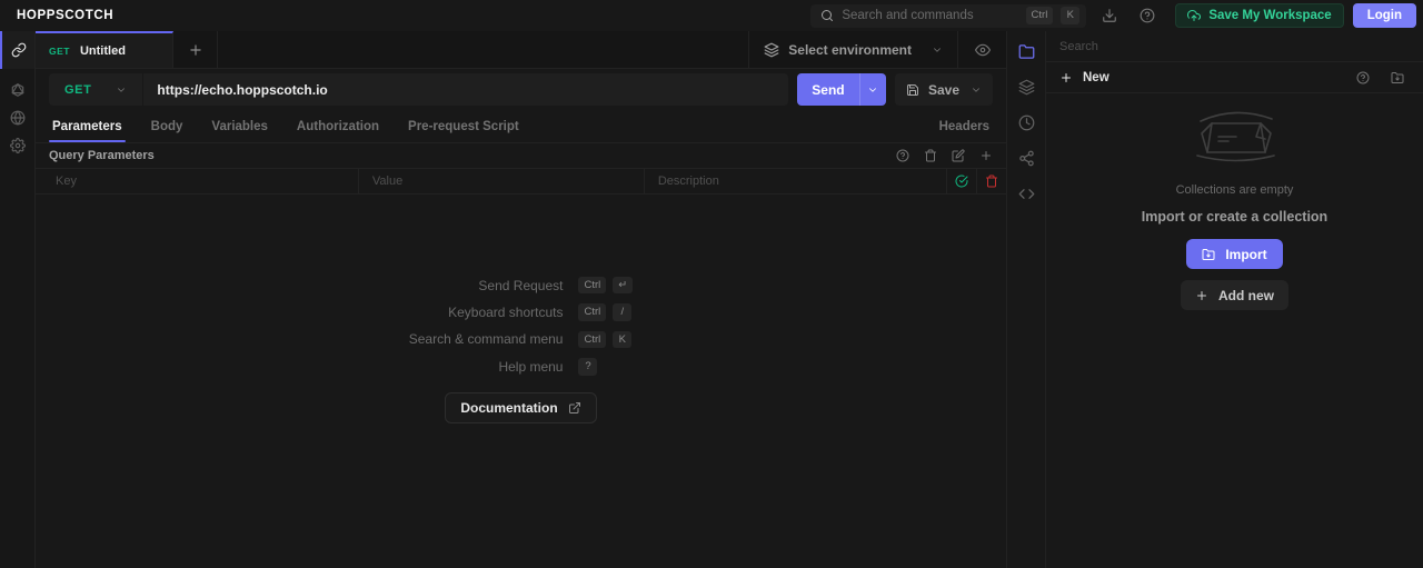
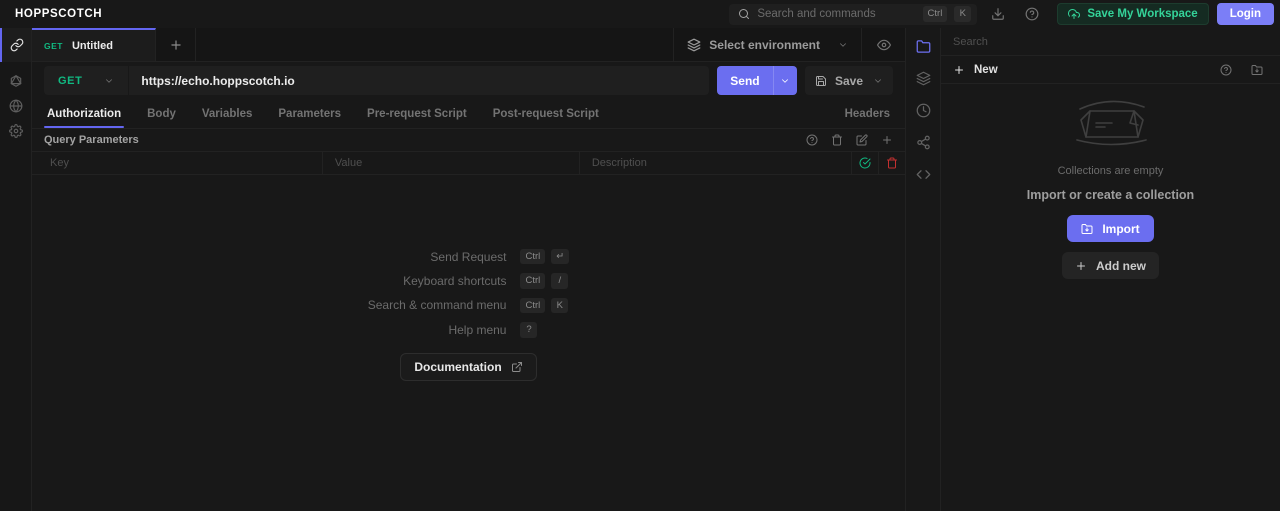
  HOPPSCOTCH
  Search and commands
  Ctrl
  K
  Save My Workspace
  Login
  GET
  Untitled
  Select environment
  GET
  https://echo.hoppscotch.io
  Send
  Save
- Parameters
+ Authorization
  Body
  Variables
- Authorization
+ Parameters
  Pre-request Script
+ Post-request Script
  Headers
  Query Parameters
  Key
  Value
  Description
  Send Request
  Ctrl
  ↵
  Keyboard shortcuts
  Ctrl
  /
  Search & command menu
  Ctrl
  K
  Help menu
  ?
  Documentation
  Search
  New
  Collections are empty
  Import or create a collection
  Import
  Add new
